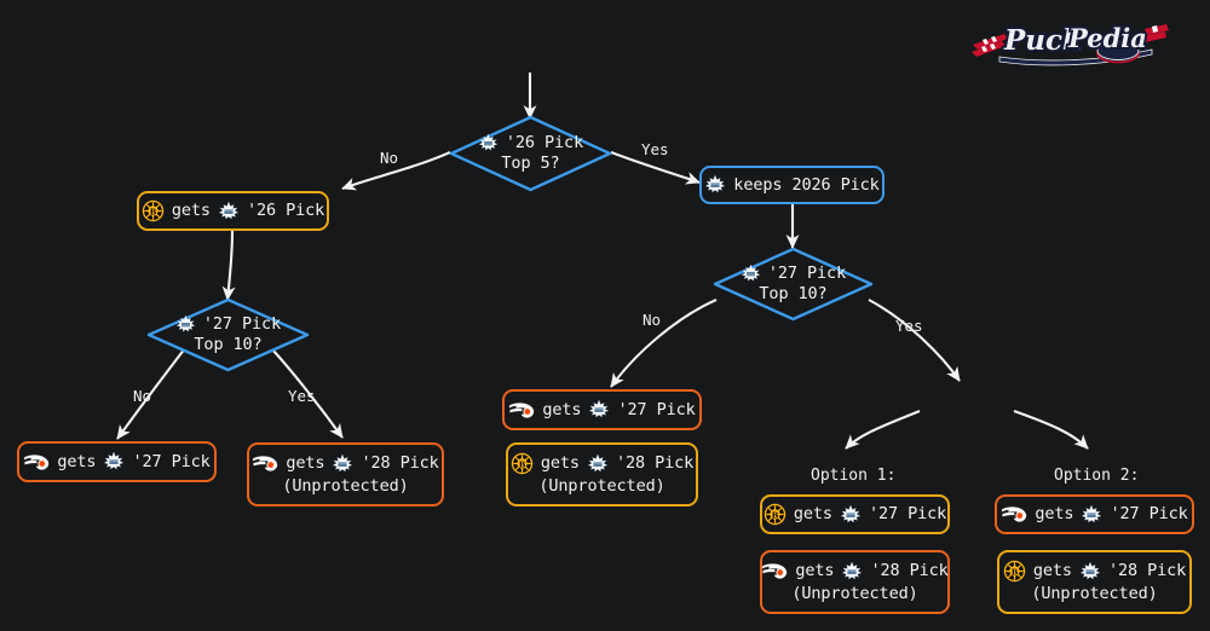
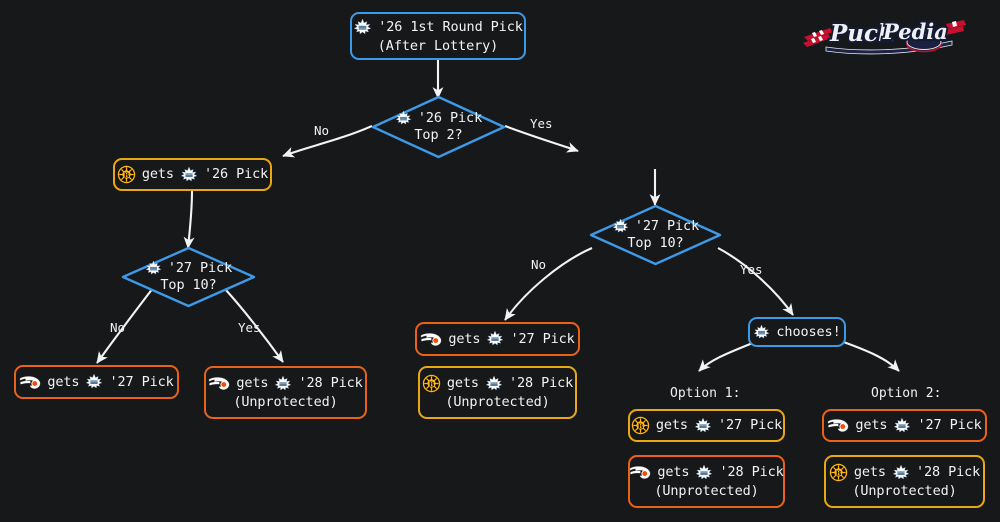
  Puck
  Pedia
+ '26 1st Round Pick
+ (After Lottery)
  '26 Pick
- Top 5?
+ Top 2?
  No
  Yes
  B
  gets
  '26 Pick
- keeps 2026 Pick
  '27 Pick
  Top 10?
  No
  Yes
  '27 Pick
  Top 10?
  No
  Yes
  gets
  '27 Pick
  gets
  '28 Pick
  (Unprotected)
  gets
  '27 Pick
  B
  gets
  '28 Pick
  (Unprotected)
+ chooses!
  Option 1:
  Option 2:
  B
  gets
  '27 Pick
  gets
  '28 Pick
  (Unprotected)
  gets
  '27 Pick
  B
  gets
  '28 Pick
  (Unprotected)
